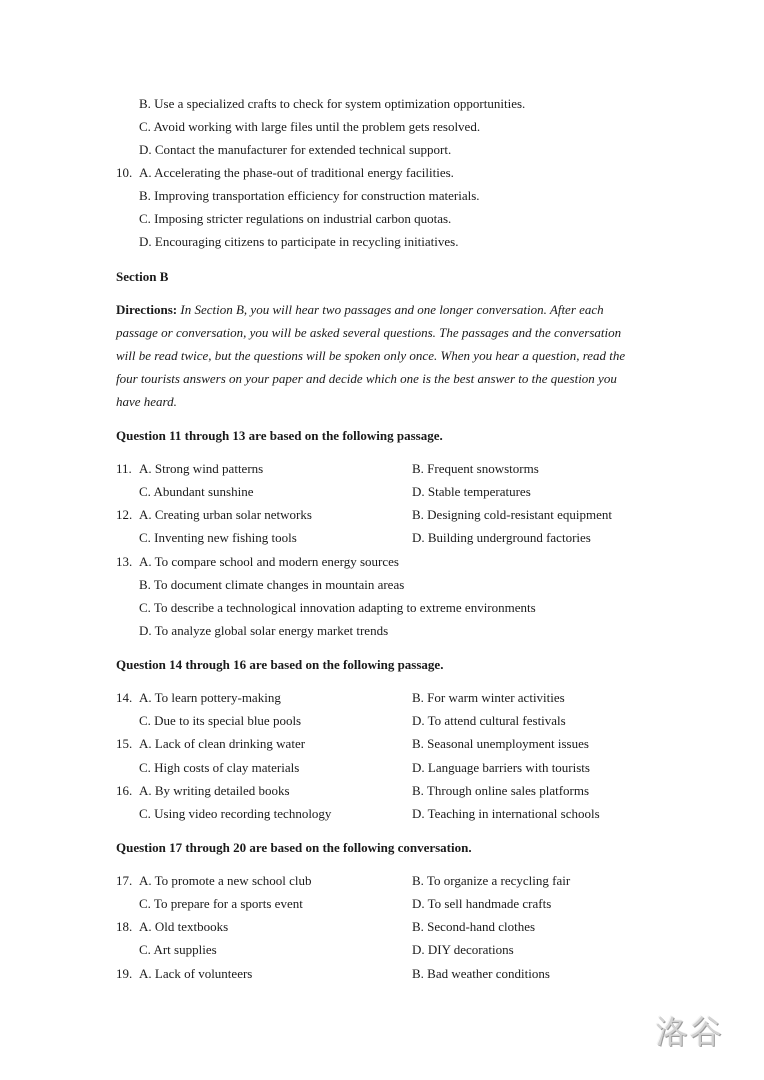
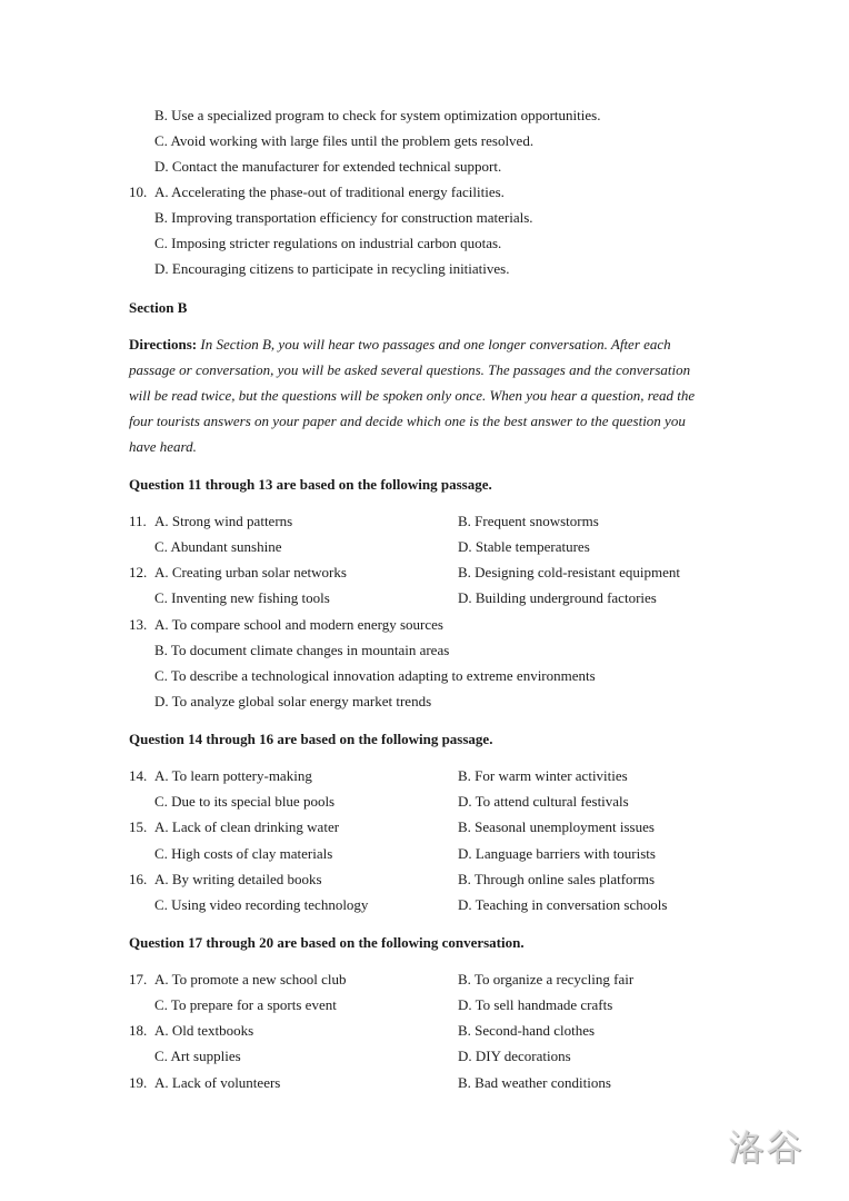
- B. Use a specialized crafts to check for system optimization opportunities.
+ B. Use a specialized program to check for system optimization opportunities.
  C. Avoid working with large files until the problem gets resolved.
  D. Contact the manufacturer for extended technical support.
  10.
  A. Accelerating the phase-out of traditional energy facilities.
  B. Improving transportation efficiency for construction materials.
  C. Imposing stricter regulations on industrial carbon quotas.
  D. Encouraging citizens to participate in recycling initiatives.
  Section B
  Directions: In Section B, you will hear two passages and one longer conversation. After each
  passage or conversation, you will be asked several questions. The passages and the conversation
  will be read twice, but the questions will be spoken only once. When you hear a question, read the
  four tourists answers on your paper and decide which one is the best answer to the question you
  have heard.
  Question 11 through 13 are based on the following passage.
  11.
  A. Strong wind patterns
  B. Frequent snowstorms
  C. Abundant sunshine
  D. Stable temperatures
  12.
  A. Creating urban solar networks
  B. Designing cold-resistant equipment
  C. Inventing new fishing tools
  D. Building underground factories
  13.
  A. To compare school and modern energy sources
  B. To document climate changes in mountain areas
  C. To describe a technological innovation adapting to extreme environments
  D. To analyze global solar energy market trends
  Question 14 through 16 are based on the following passage.
  14.
  A. To learn pottery-making
  B. For warm winter activities
  C. Due to its special blue pools
  D. To attend cultural festivals
  15.
  A. Lack of clean drinking water
  B. Seasonal unemployment issues
  C. High costs of clay materials
  D. Language barriers with tourists
  16.
  A. By writing detailed books
  B. Through online sales platforms
  C. Using video recording technology
- D. Teaching in international schools
+ D. Teaching in conversation schools
  Question 17 through 20 are based on the following conversation.
  17.
  A. To promote a new school club
  B. To organize a recycling fair
  C. To prepare for a sports event
  D. To sell handmade crafts
  18.
  A. Old textbooks
  B. Second-hand clothes
  C. Art supplies
  D. DIY decorations
  19.
  A. Lack of volunteers
  B. Bad weather conditions
  洛谷
